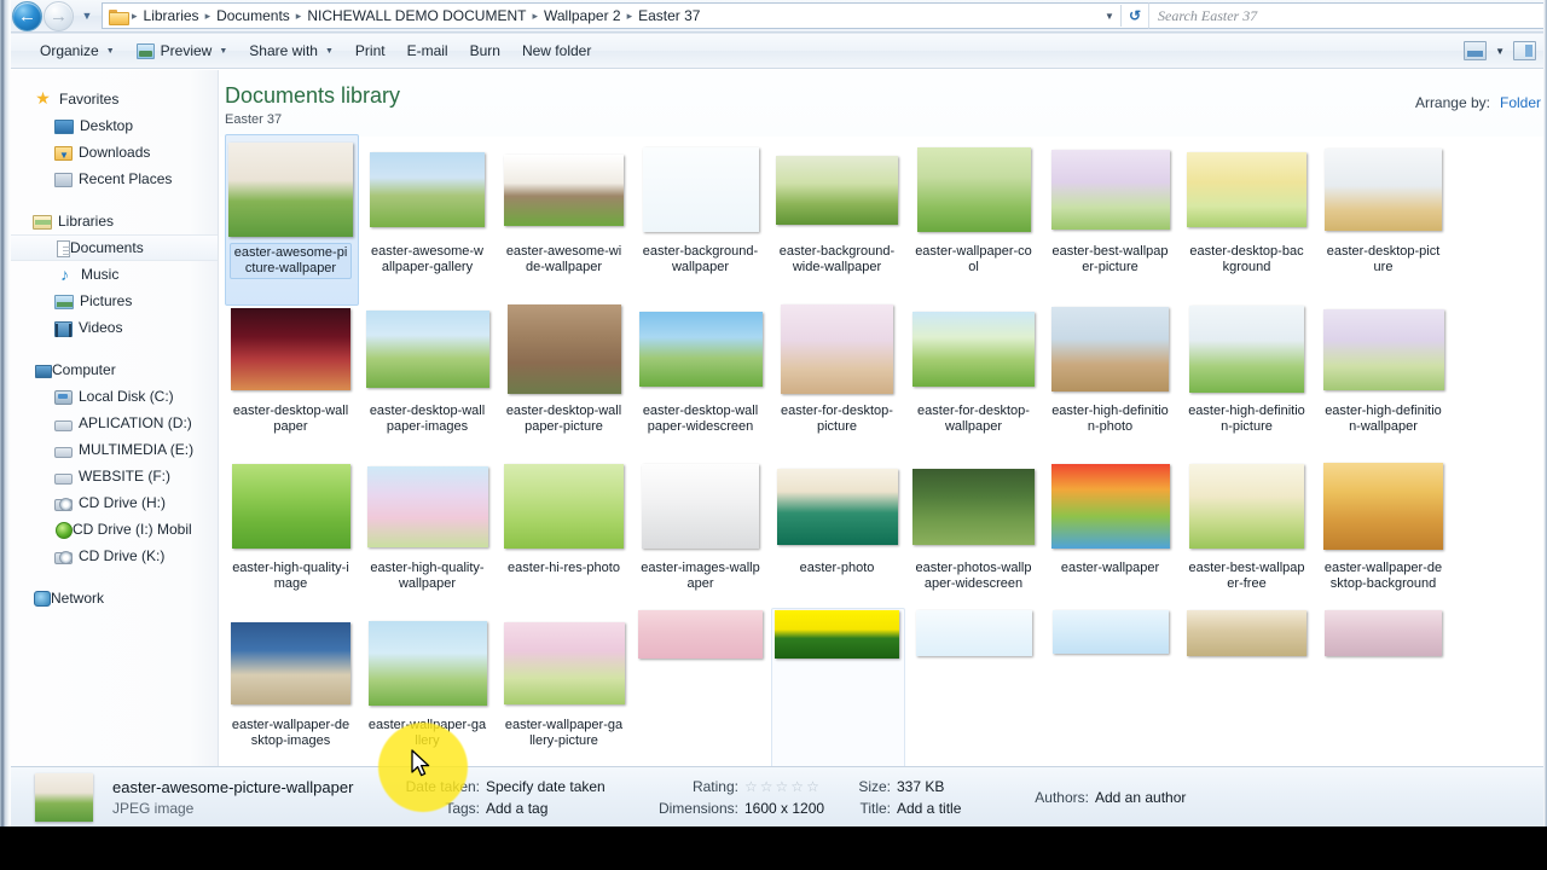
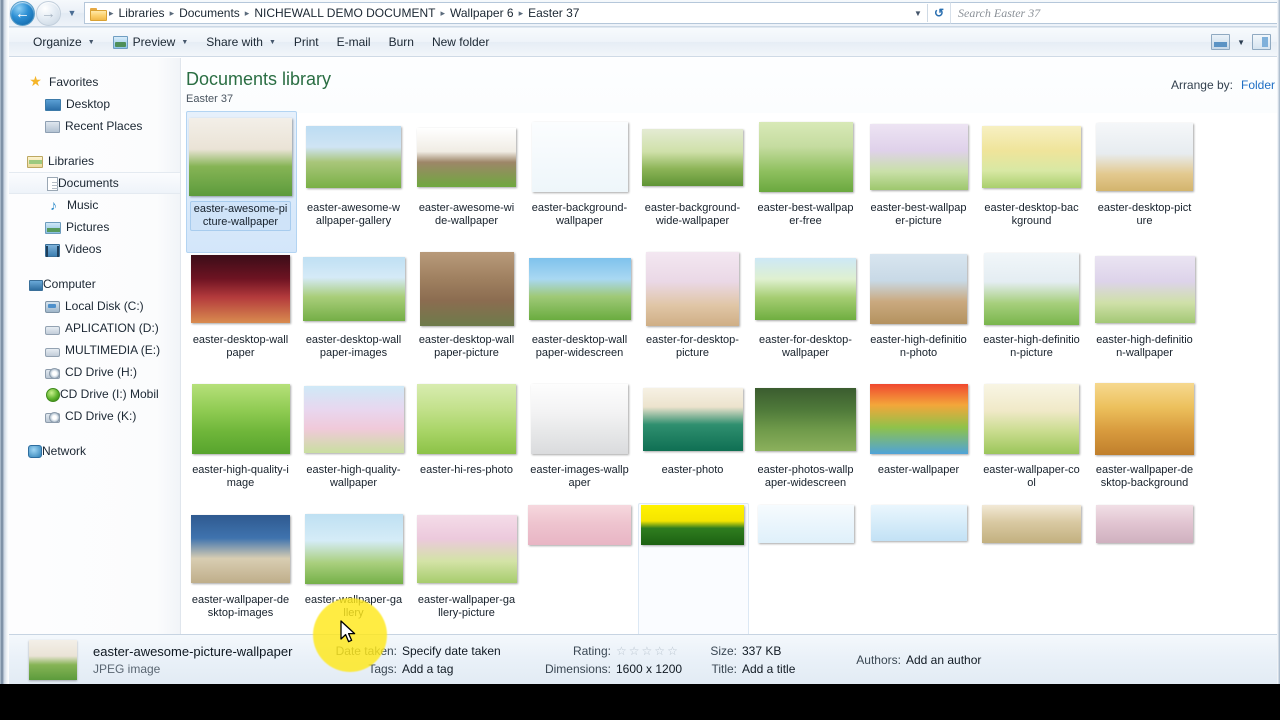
  ←
  →
  ▼
  ▸
  Libraries
  ▸
  Documents
  ▸
  NICHEWALL DEMO DOCUMENT
  ▸
- Wallpaper 2
+ Wallpaper 6
  ▸
  Easter 37
  ▼
  ↺
  Search Easter 37
  Organize
  Preview
  Share with
  Print
  E-mail
  Burn
  New folder
  ▼
  ★
  Favorites
  Desktop
- Downloads
  Recent Places
  Libraries
  Documents
  ♪
  Music
  Pictures
  Videos
  Computer
  Local Disk (C:)
  APLICATION (D:)
  MULTIMEDIA (E:)
- WEBSITE (F:)
  CD Drive (H:)
  CD Drive (I:) Mobil
  CD Drive (K:)
  Network
  Documents library
  Easter 37
  Arrange by:
  Folder
  easter-awesome-picture-wallpaper
  easter-awesome-wallpaper-gallery
  easter-awesome-wide-wallpaper
  easter-background-wallpaper
  easter-background-wide-wallpaper
- easter-wallpaper-cool
+ easter-best-wallpaper-free
  easter-best-wallpaper-picture
  easter-desktop-background
  easter-desktop-picture
  easter-desktop-wallpaper
  easter-desktop-wallpaper-images
  easter-desktop-wallpaper-picture
  easter-desktop-wallpaper-widescreen
  easter-for-desktop-picture
  easter-for-desktop-wallpaper
  easter-high-definition-photo
  easter-high-definition-picture
  easter-high-definition-wallpaper
  easter-high-quality-image
  easter-high-quality-wallpaper
  easter-hi-res-photo
  easter-images-wallpaper
  easter-photo
  easter-photos-wallpaper-widescreen
  easter-wallpaper
- easter-best-wallpaper-free
+ easter-wallpaper-cool
  easter-wallpaper-desktop-background
  easter-wallpaper-desktop-images
  easter-wallpaper-gallery
  easter-wallpaper-gallery-picture
  easter-awesome-picture-wallpaper
  JPEG image
  Date taken:
  Specify date taken
  Tags:
  Add a tag
  Rating:
  ☆
  ☆
  ☆
  ☆
  ☆
  Dimensions:
  1600 x 1200
  Size:
  337 KB
  Title:
  Add a title
  Authors:
  Add an author
